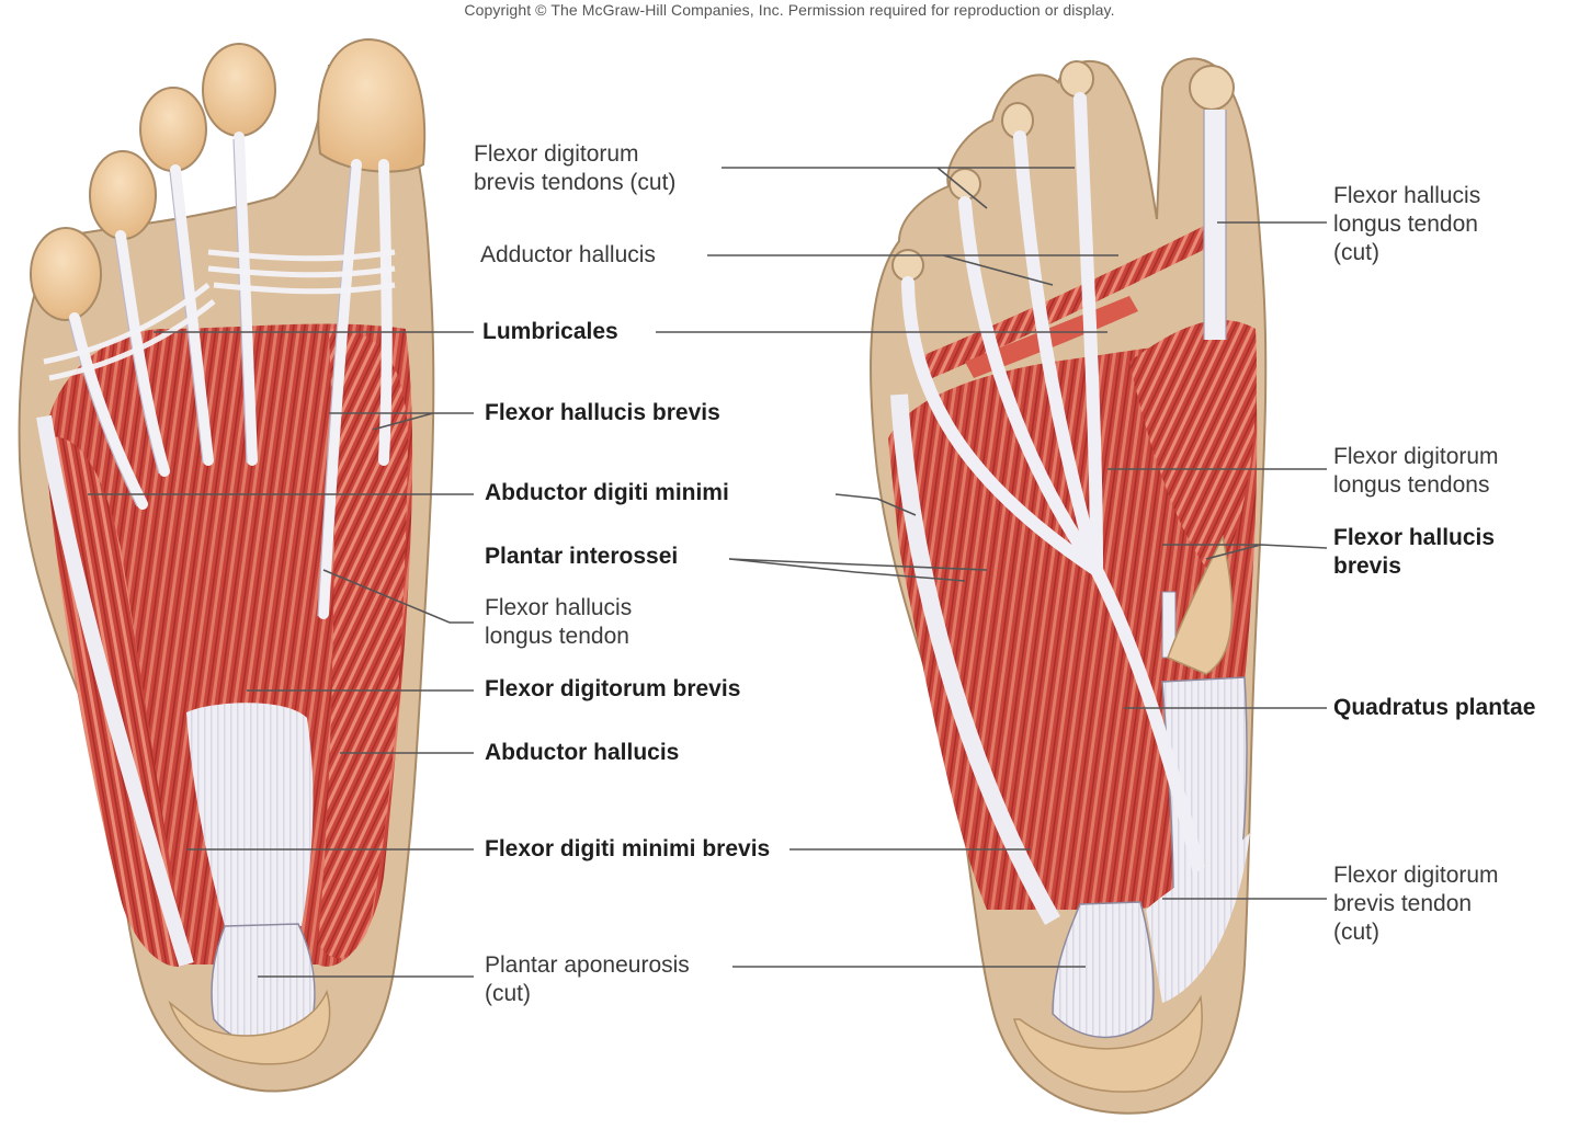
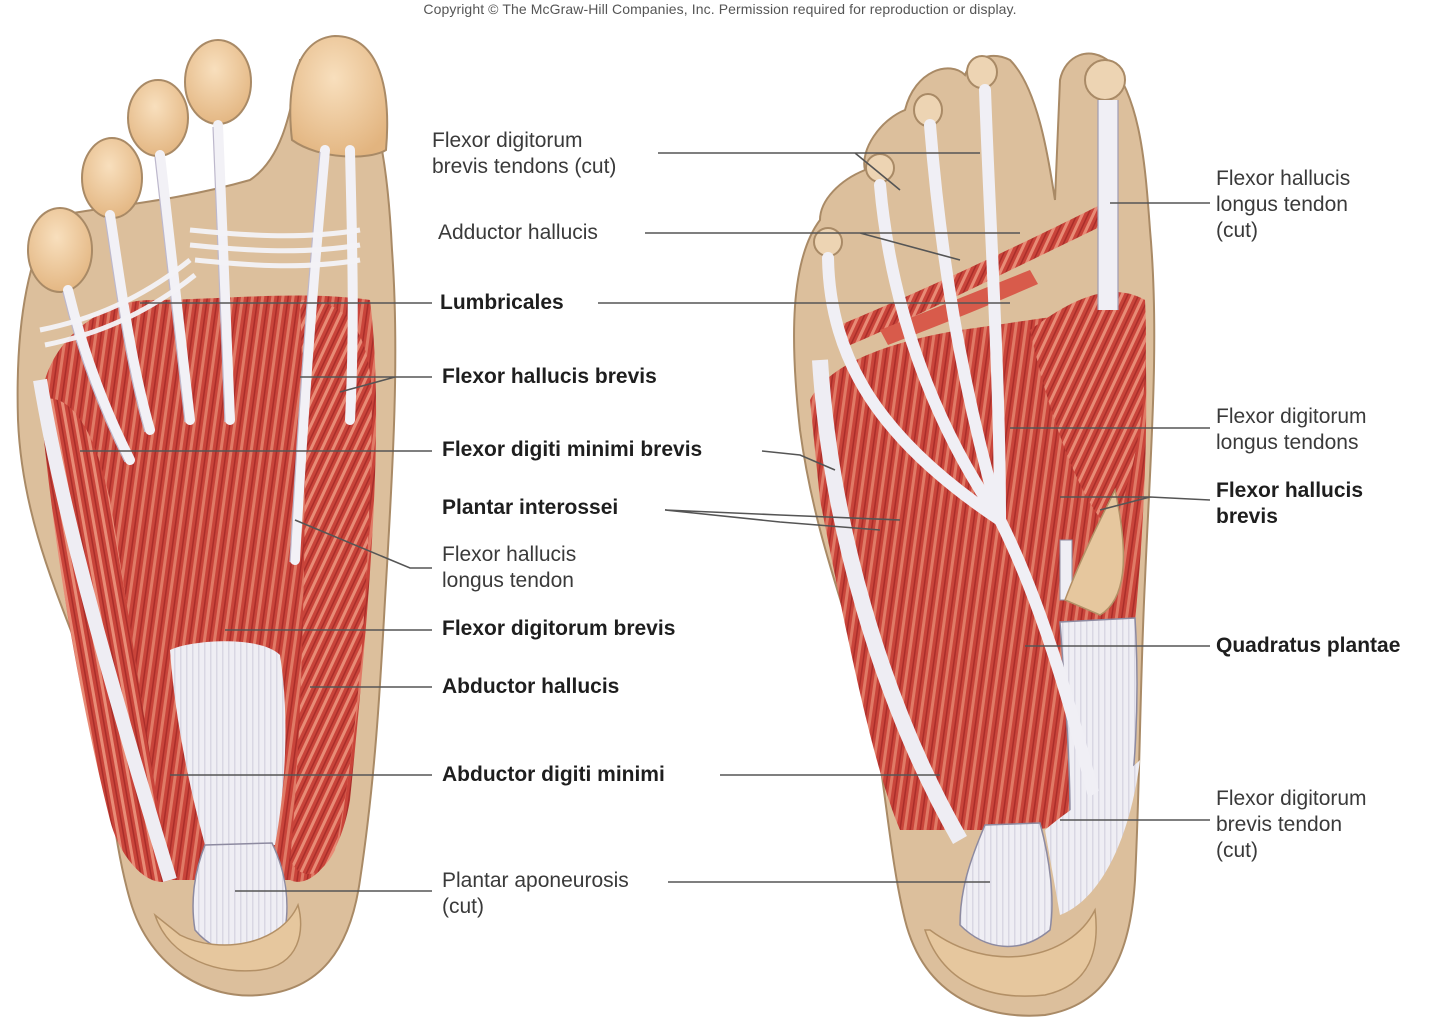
  Copyright © The McGraw-Hill Companies, Inc. Permission required for reproduction or display.
  Flexor digitorum
  brevis tendons (cut)
  Adductor hallucis
  Lumbricales
  Flexor hallucis brevis
- Abductor digiti minimi
+ Flexor digiti minimi brevis
  Plantar interossei
  Flexor hallucis
  longus tendon
  Flexor digitorum brevis
  Abductor hallucis
- Flexor digiti minimi brevis
+ Abductor digiti minimi
  Plantar aponeurosis
  (cut)
  Flexor hallucis
  longus tendon
  (cut)
  Flexor digitorum
  longus tendons
  Flexor hallucis
  brevis
  Quadratus plantae
  Flexor digitorum
  brevis tendon
  (cut)
